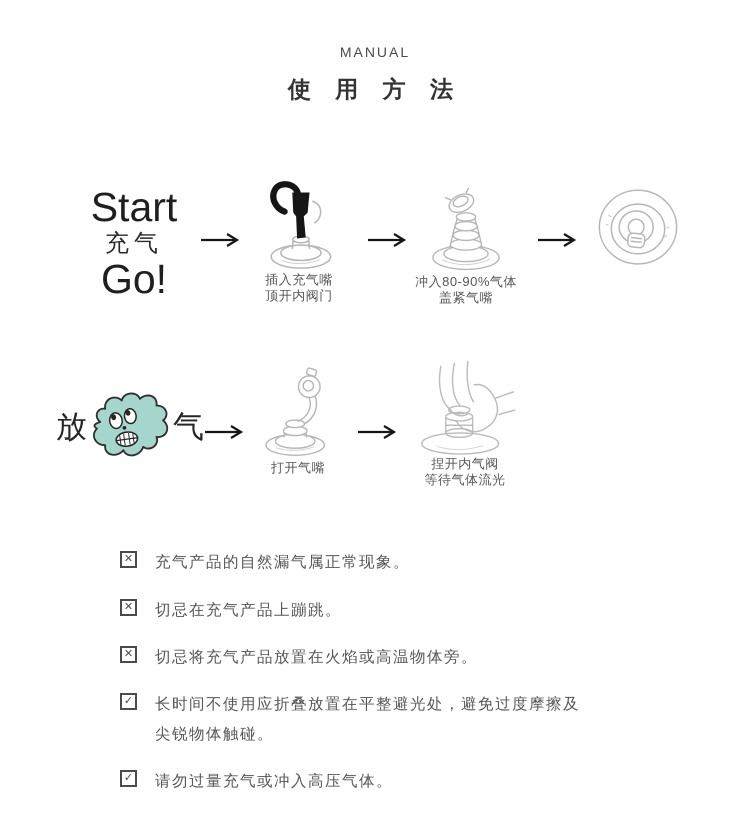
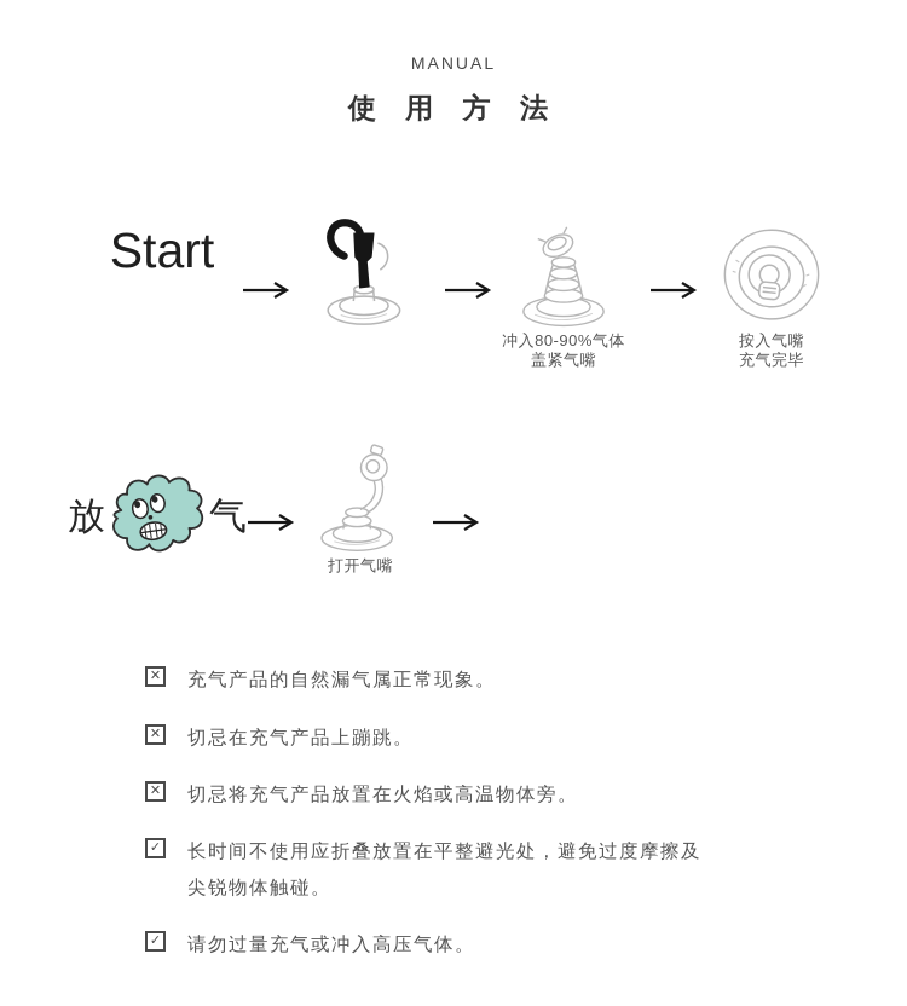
  MANUAL
  使 用 方 法
  Start
- 充气
- Go!
- 插入充气嘴
- 顶开内阀门
  冲入80-90%气体
  盖紧气嘴
+ 按入气嘴
+ 充气完毕
  放
  气
  打开气嘴
- 捏开内气阀
- 等待气体流光
  ✕
  充气产品的自然漏气属正常现象。
  ✕
  切忌在充气产品上蹦跳。
  ✕
  切忌将充气产品放置在火焰或高温物体旁。
  ✓
  长时间不使用应折叠放置在平整避光处，避免过度摩擦及尖锐物体触碰。
  ✓
  请勿过量充气或冲入高压气体。
